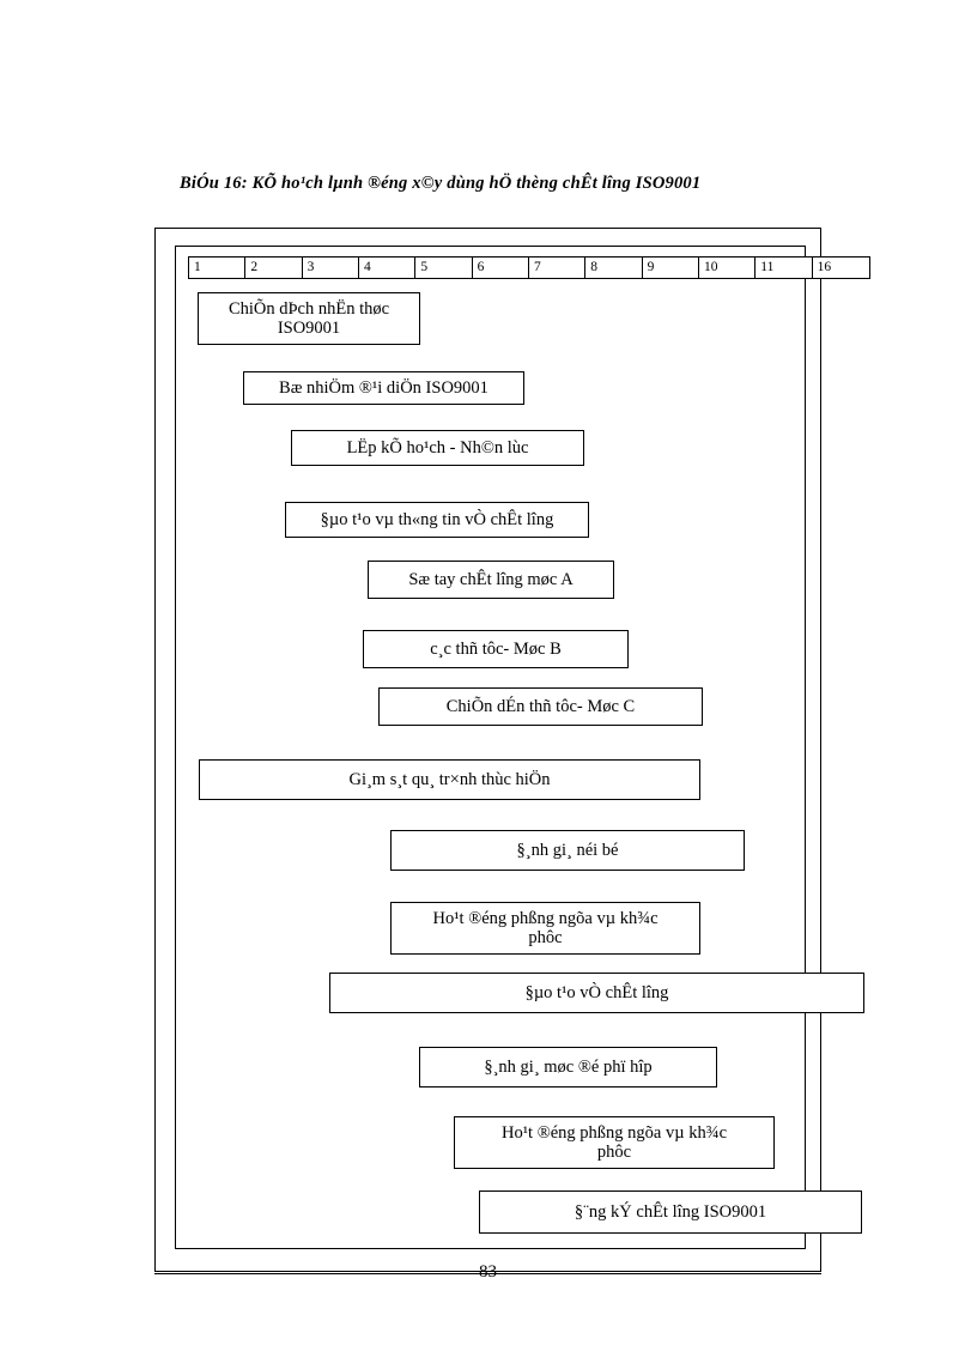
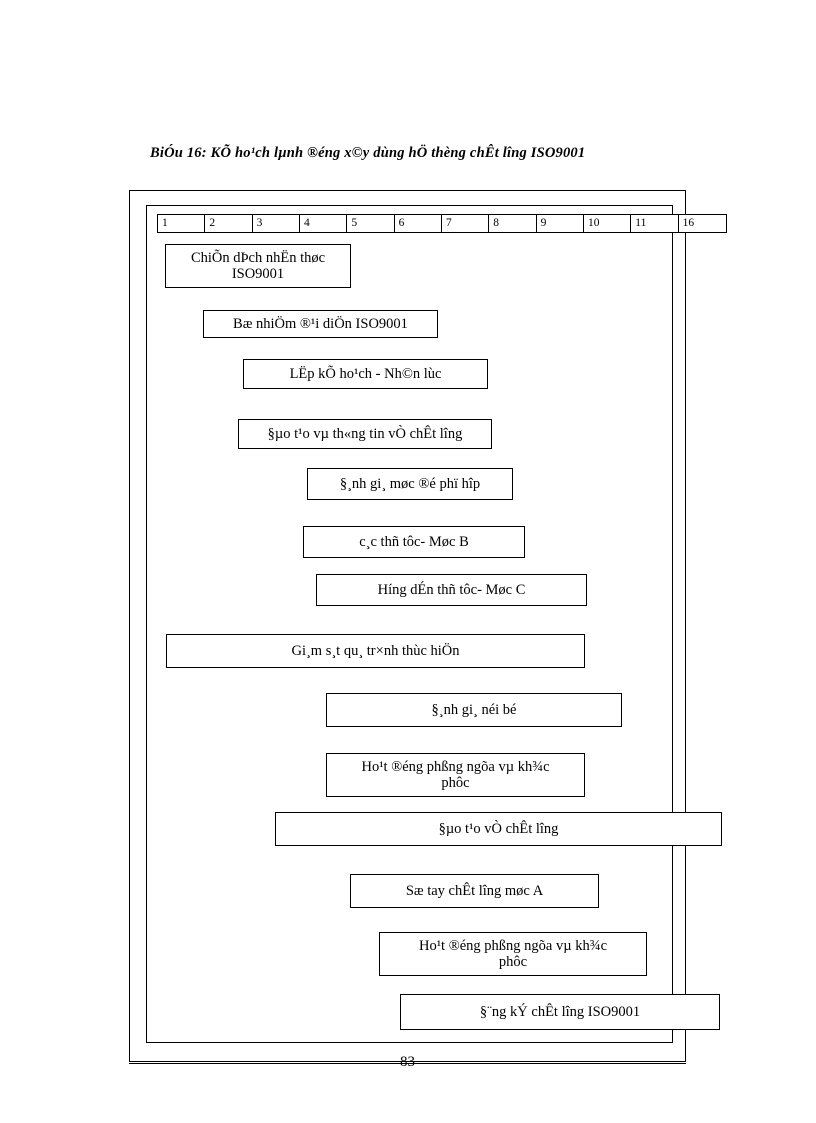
  BiÓu 16: KÕ ho¹ch lµnh ®éng x©y dùng hÖ thèng chÊt lîng ISO9001
  1
  2
  3
  4
  5
  6
  7
  8
  9
  10
  11
  16
  ChiÕn dÞch nhËn thøc
  ISO9001
  Bæ nhiÖm ®¹i diÖn ISO9001
  LËp kÕ ho¹ch - Nh©n lùc
  §µo t¹o vµ th«ng tin vÒ chÊt lîng
- Sæ tay chÊt lîng møc A
+ §¸nh gi¸ møc ®é phï hîp
  c¸c thñ tôc- Møc B
- ChiÕn dÉn thñ tôc- Møc C
+ Híng dÉn thñ tôc- Møc C
  Gi¸m s¸t qu¸ tr×nh thùc hiÖn
  §¸nh gi¸ néi bé
  Ho¹t ®éng phßng ngõa vµ kh¾c
  phôc
  §µo t¹o vÒ chÊt lîng
- §¸nh gi¸ møc ®é phï hîp
+ Sæ tay chÊt lîng møc A
  Ho¹t ®éng phßng ngõa vµ kh¾c
  phôc
  §¨ng kÝ chÊt lîng ISO9001
  83
